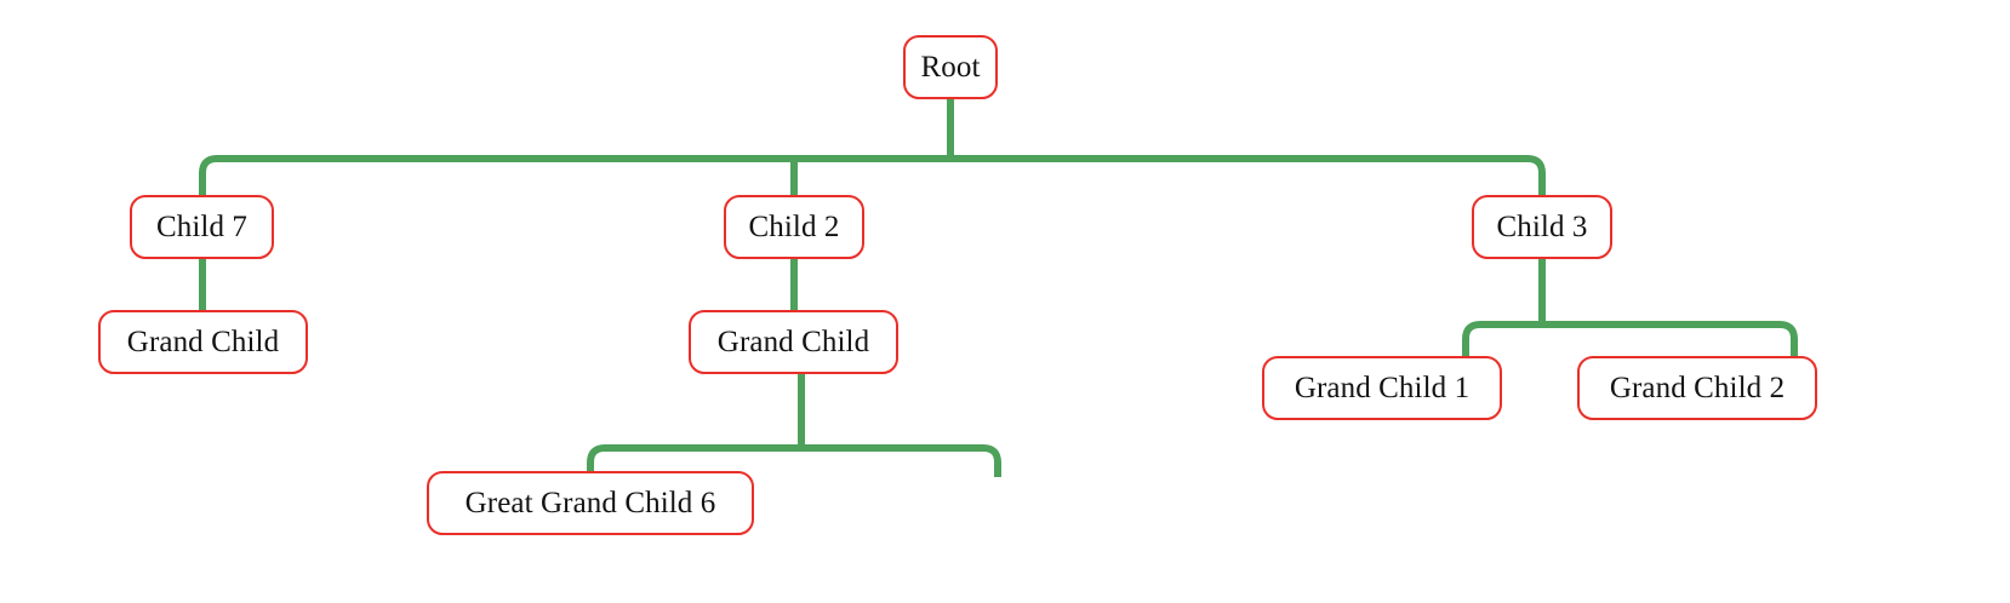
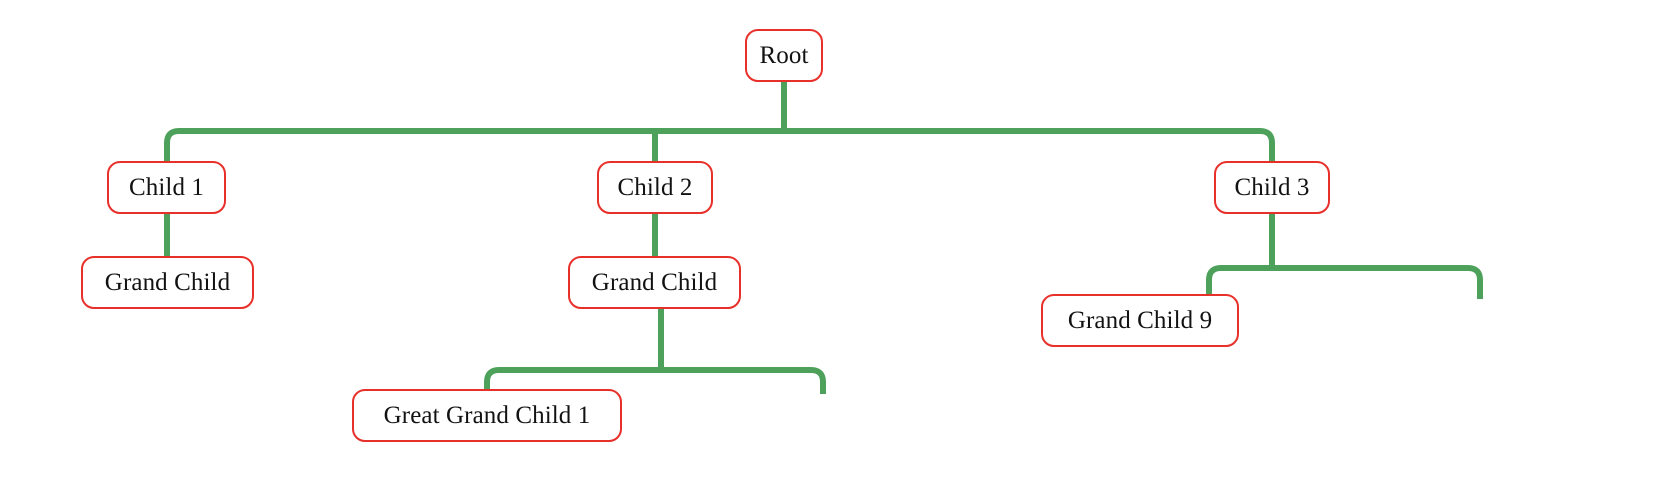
  Root
- Child 7
+ Child 1
  Child 2
  Child 3
  Grand Child
  Grand Child
- Grand Child 1
+ Grand Child 9
- Grand Child 2
- Great Grand Child 6
+ Great Grand Child 1
